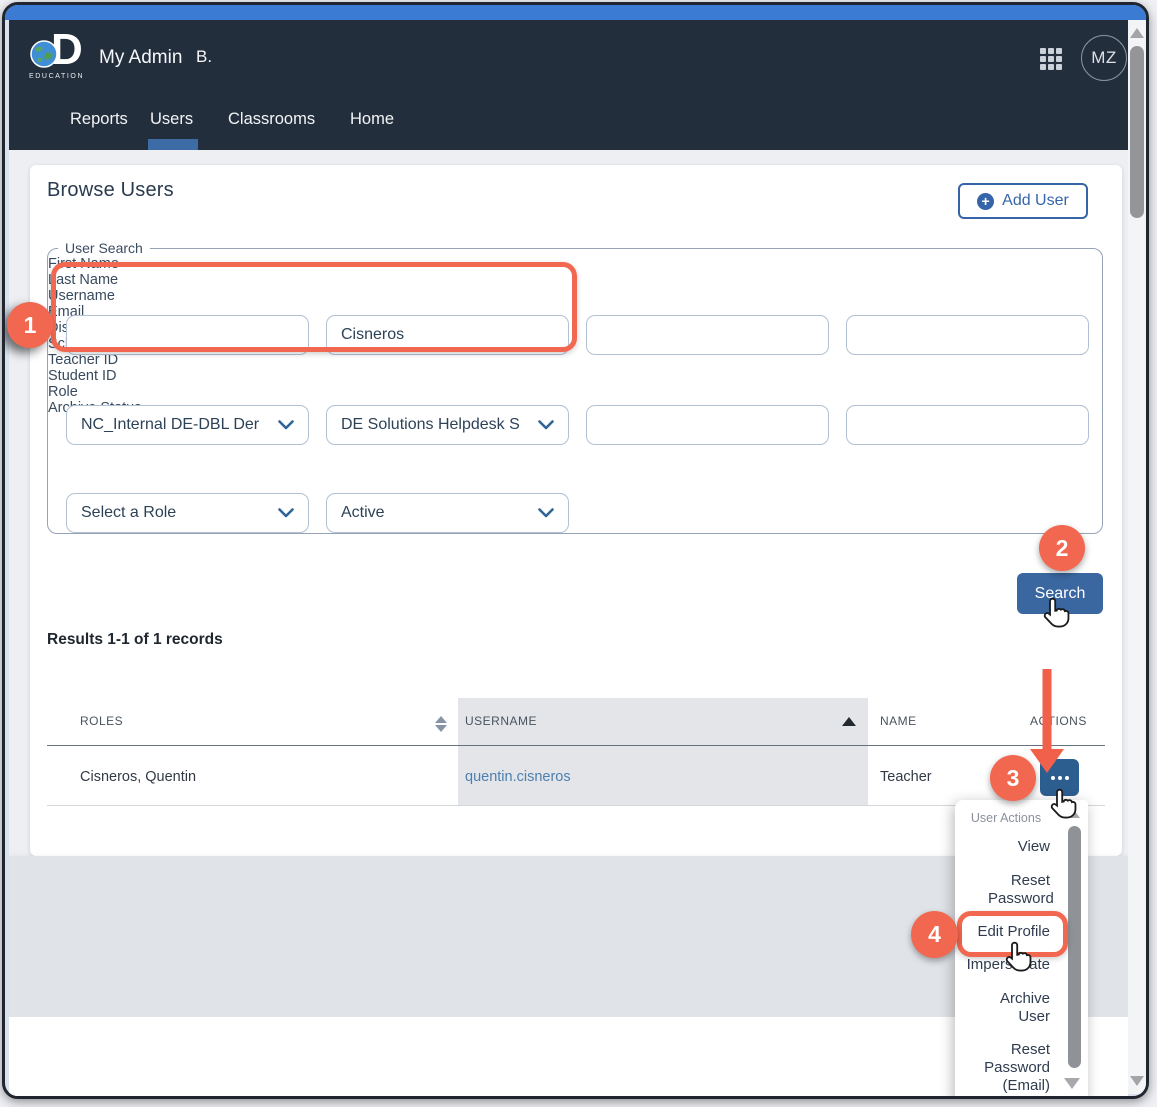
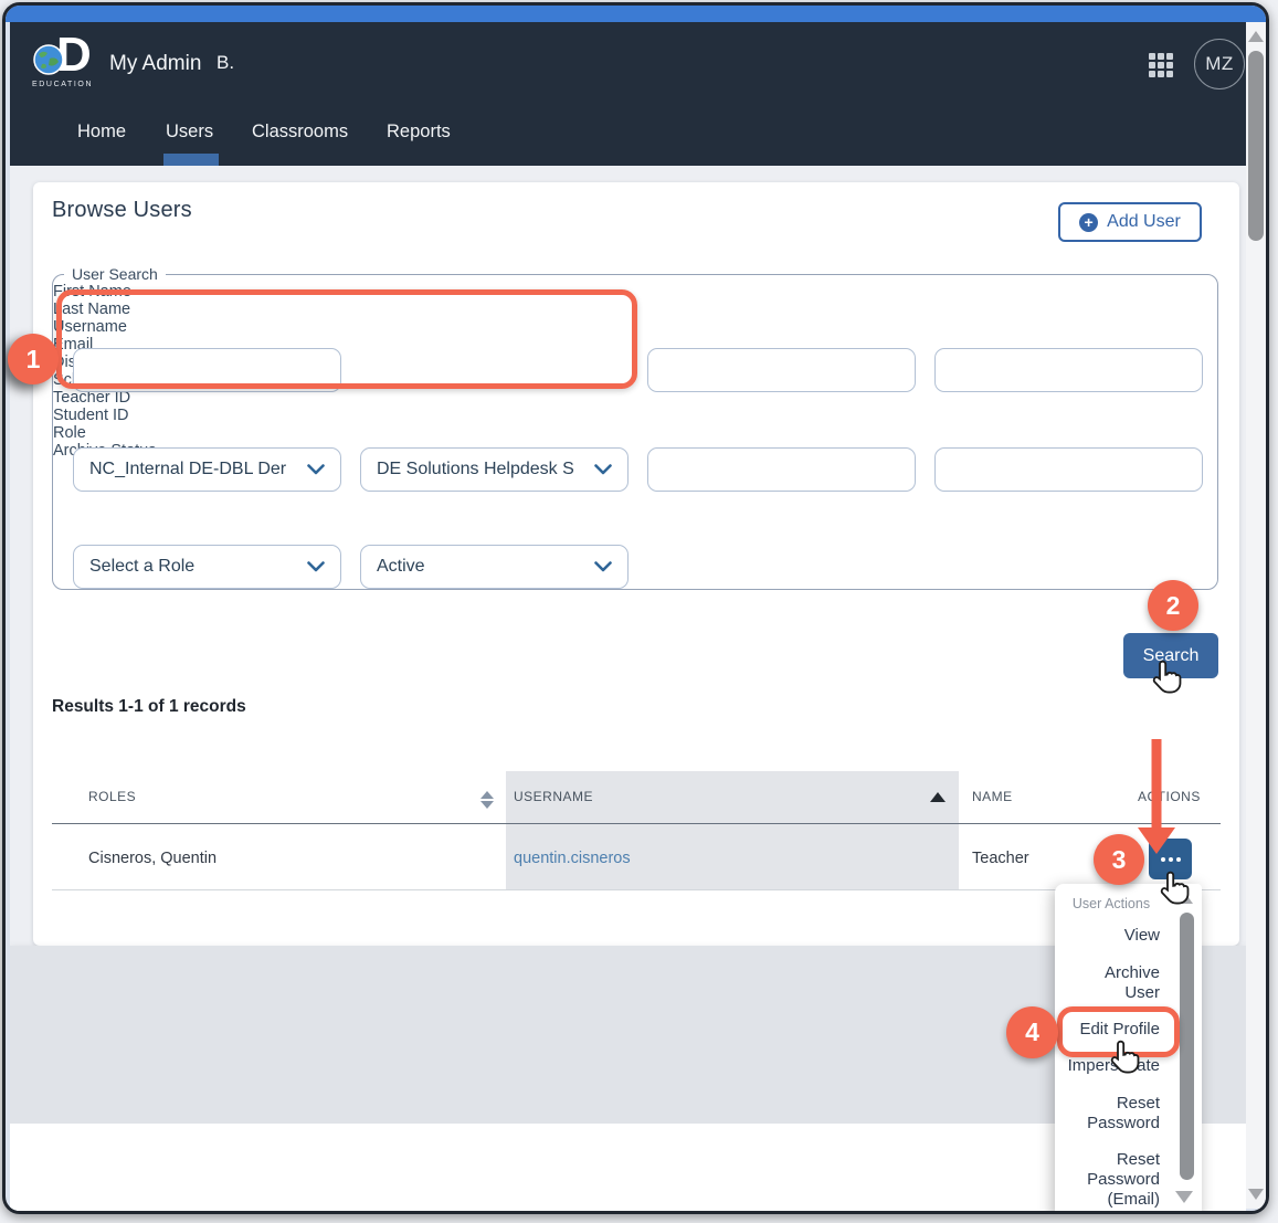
  D
  My Admin
  B.
  MZ
- Reports
+ Home
  Users
  Classrooms
- Home
+ Reports
  Browse Users
  +
  Add User
  User Search
  First Name
  Last Name
- Cisneros
  Username
  Email
  NC_Internal DE-DBL Der
  DE Solutions Helpdesk S
  Teacher ID
  Student ID
  Role
  Select a Role
  Active
  Search
  Results 1-1 of 1 records
  ROLES
  USERNAME
  NAME
  ATIONS
  Cisneros, Quentin
  quentin.cisneros
  Teacher
  User Actions
  View
- Reset Password
+ Archive User
  Edit Profile
  Impersate
- Archive User
+ Reset Password
  Reset Password (Email)
  1
  2
  3
  4
